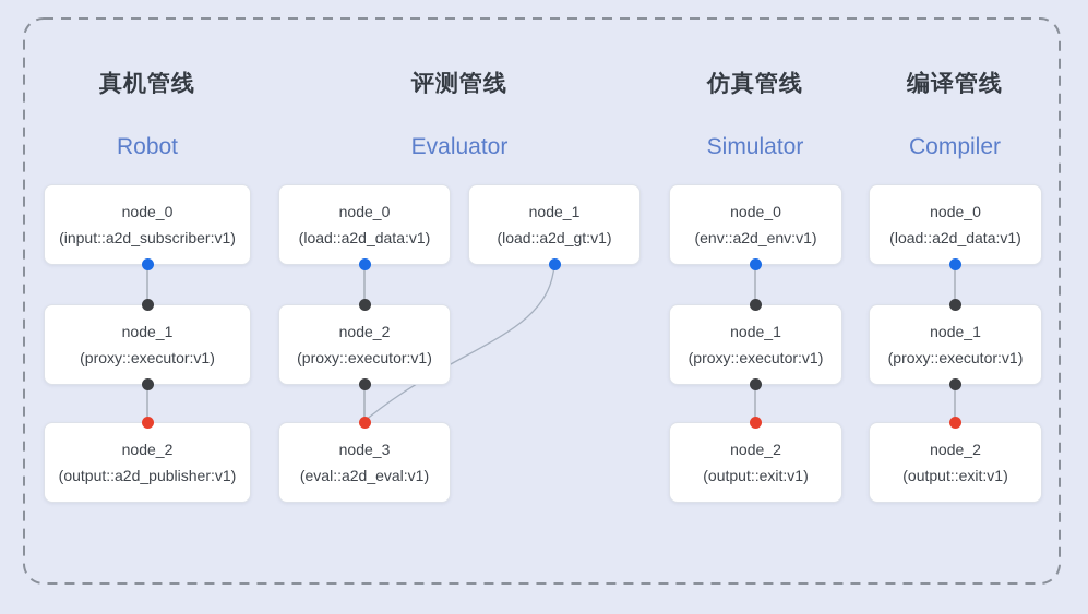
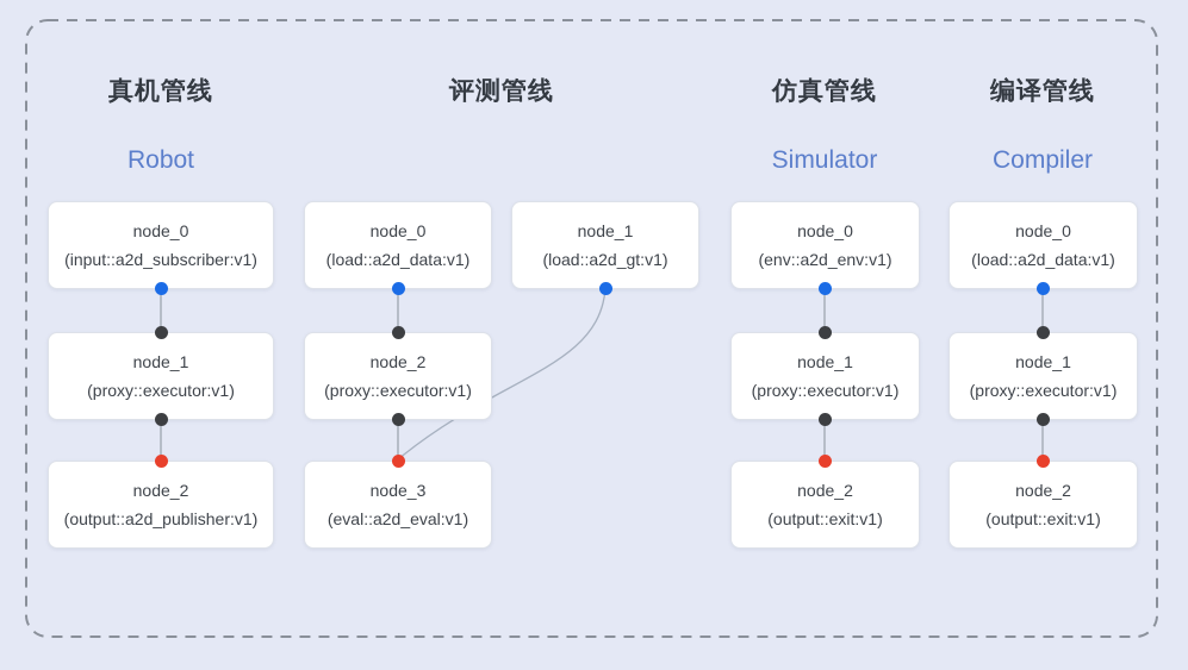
  真机管线
  Robot
  评测管线
- Evaluator
  仿真管线
  Simulator
  编译管线
  Compiler
  node_0
  (input::a2d_subscriber:v1)
  node_1
  (proxy::executor:v1)
  node_2
  (output::a2d_publisher:v1)
  node_0
  (load::a2d_data:v1)
  node_1
  (load::a2d_gt:v1)
  node_2
  (proxy::executor:v1)
  node_3
  (eval::a2d_eval:v1)
  node_0
  (env::a2d_env:v1)
  node_1
  (proxy::executor:v1)
  node_2
  (output::exit:v1)
  node_0
  (load::a2d_data:v1)
  node_1
  (proxy::executor:v1)
  node_2
  (output::exit:v1)
